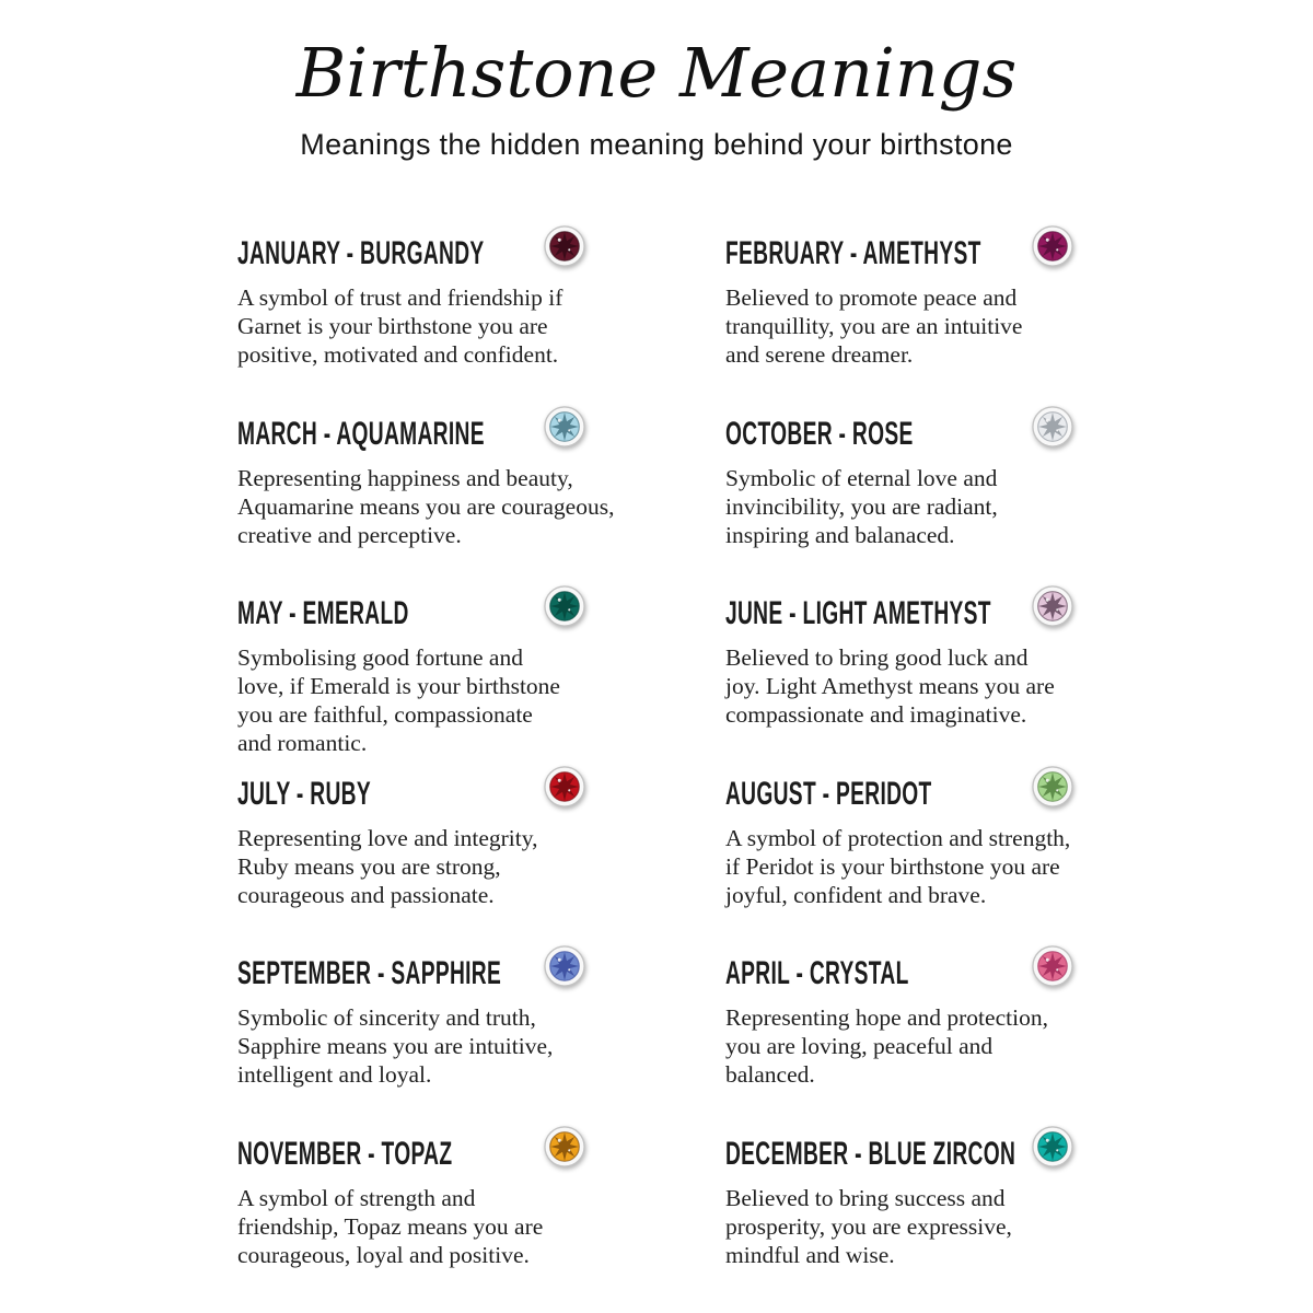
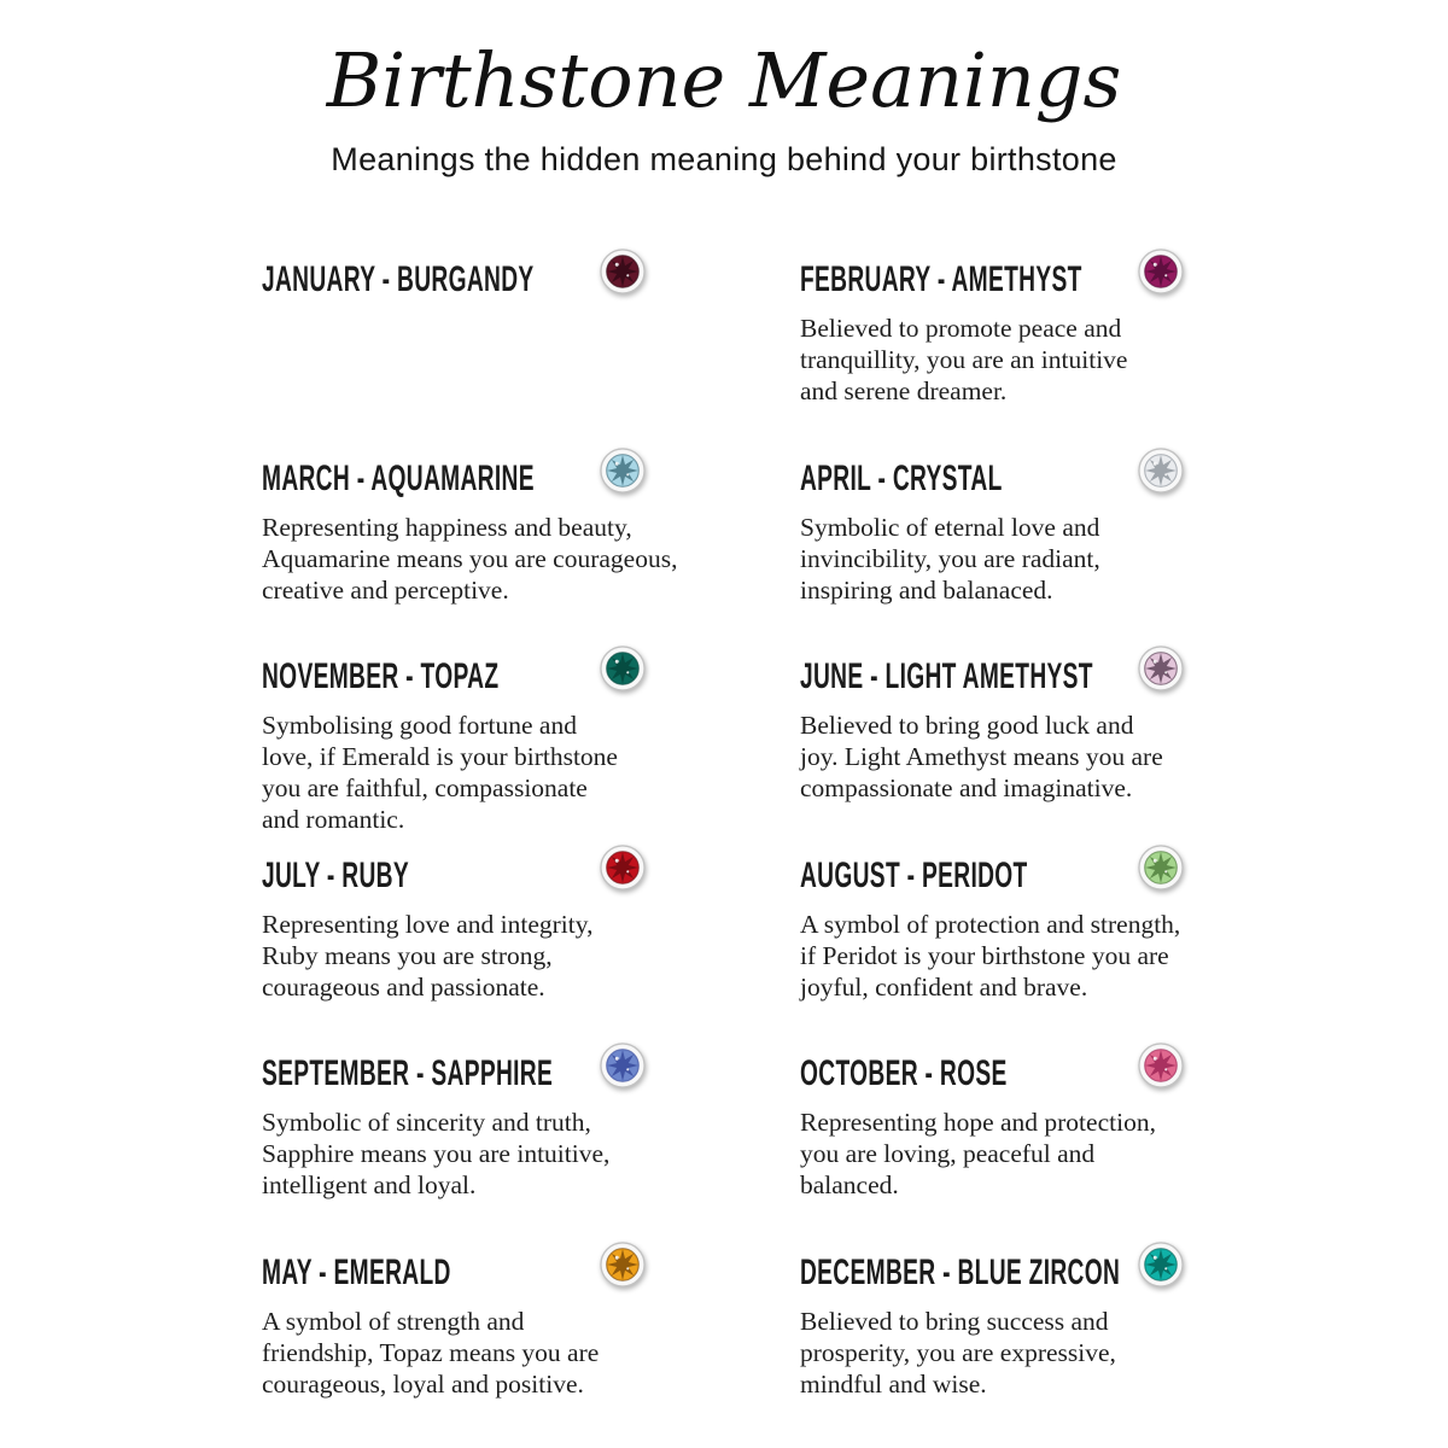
  Birthstone Meanings
  Meanings the hidden meaning behind your birthstone
  JANUARY - BURGANDY
- A symbol of trust and friendship if
- Garnet is your birthstone you are
- positive, motivated and confident.
  FEBRUARY - AMETHYST
  Believed to promote peace and
  tranquillity, you are an intuitive
  and serene dreamer.
  MARCH - AQUAMARINE
  Representing happiness and beauty,
  Aquamarine means you are courageous,
  creative and perceptive.
- OCTOBER - ROSE
+ APRIL - CRYSTAL
  Symbolic of eternal love and
  invincibility, you are radiant,
  inspiring and balanaced.
- MAY - EMERALD
+ NOVEMBER - TOPAZ
  Symbolising good fortune and
  love, if Emerald is your birthstone
  you are faithful, compassionate
  and romantic.
  JUNE - LIGHT AMETHYST
  Believed to bring good luck and
  joy. Light Amethyst means you are
  compassionate and imaginative.
  JULY - RUBY
  Representing love and integrity,
  Ruby means you are strong,
  courageous and passionate.
  AUGUST - PERIDOT
  A symbol of protection and strength,
  if Peridot is your birthstone you are
  joyful, confident and brave.
  SEPTEMBER - SAPPHIRE
  Symbolic of sincerity and truth,
  Sapphire means you are intuitive,
  intelligent and loyal.
- APRIL - CRYSTAL
+ OCTOBER - ROSE
  Representing hope and protection,
  you are loving, peaceful and
  balanced.
- NOVEMBER - TOPAZ
+ MAY - EMERALD
  A symbol of strength and
  friendship, Topaz means you are
  courageous, loyal and positive.
  DECEMBER - BLUE ZIRCON
  Believed to bring success and
  prosperity, you are expressive,
  mindful and wise.
